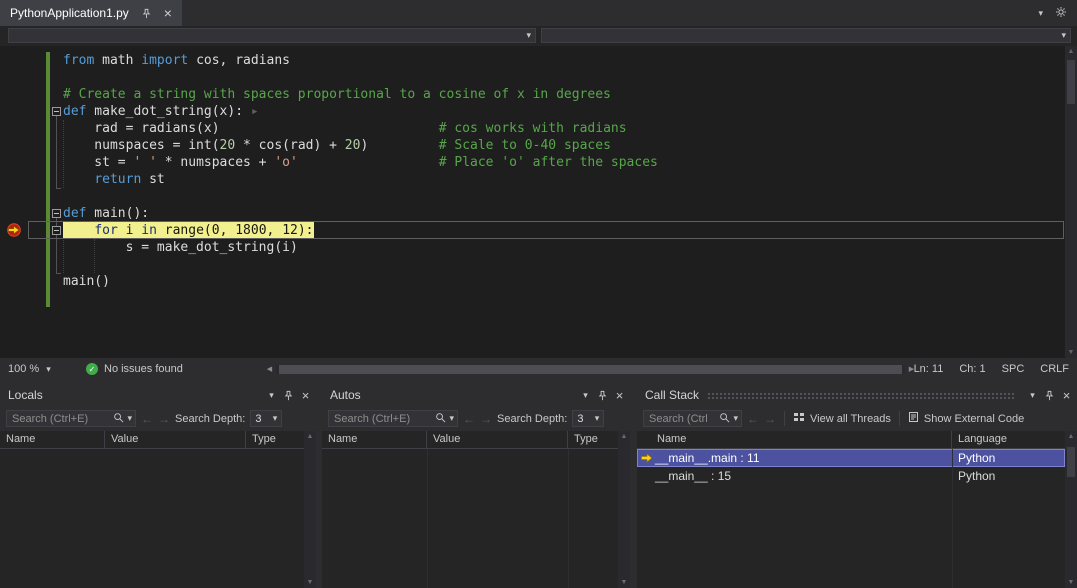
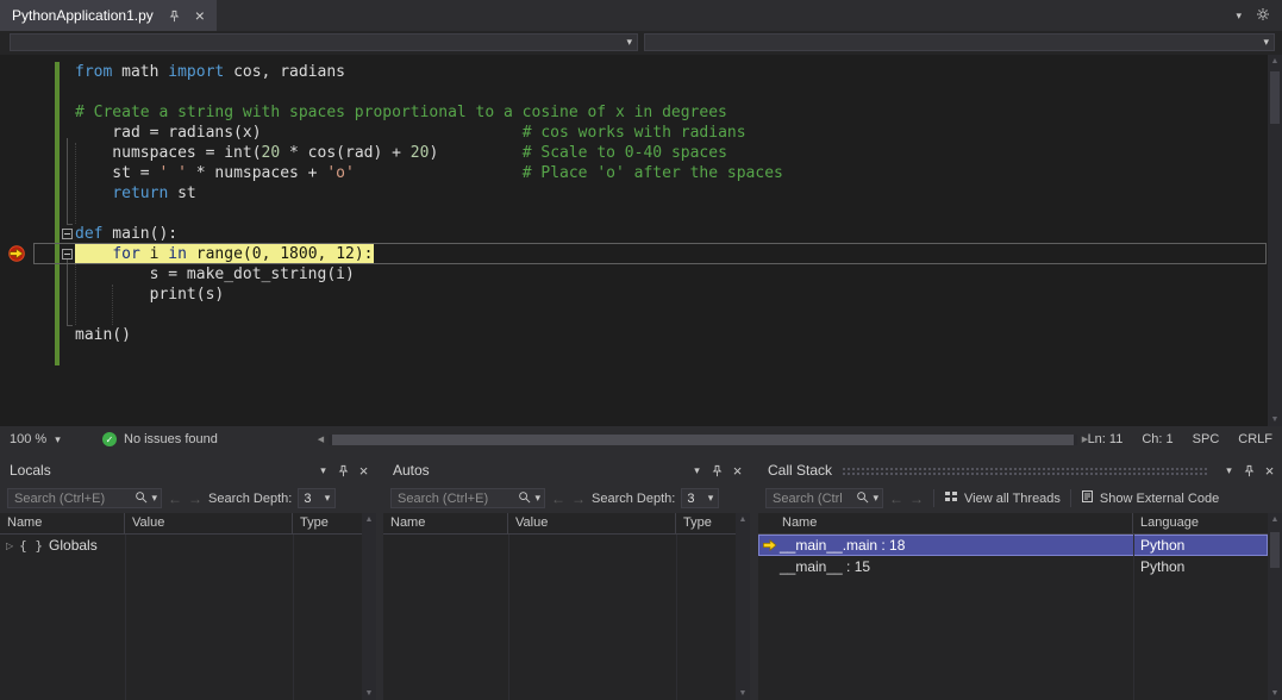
  PythonApplication1.py
  ×
  ▾
  ▾
  ▾
  from math import cos, radians
  # Create a string with spaces proportional to a cosine of x in degrees
- def make_dot_string(x): ▸
  rad = radians(x) # cos works with radians
  numspaces = int(20 * cos(rad) + 20) # Scale to 0-40 spaces
  st = ' ' * numspaces + 'o' # Place 'o' after the spaces
  return st
  def main():
  for i in range(0, 1800, 12):
  s = make_dot_string(i)
+ print(s)
  main()
  100 %
  ▾
  ✓
  No issues found
  Ln: 11
  Ch: 1
  SPC
  CRLF
  Locals
  ▾
  ×
  Search (Ctrl+E)
  ▾
  ←
  →
  Search Depth:
  3
  ▾
  Name
  Value
  Type
+ ▷
+ { }
+ Globals
  Autos
  ▾
  ×
  Search (Ctrl+E)
  ▾
  ←
  →
  Search Depth:
  3
  ▾
  Name
  Value
  Type
  Call Stack
  ▾
  ×
  Search (Ctrl
  ▾
  ←
  →
  View all Threads
  Show External Code
  Name
  Language
- __main__.main : 11
+ __main__.main : 18
  Python
  __main__ : 15
  Python
